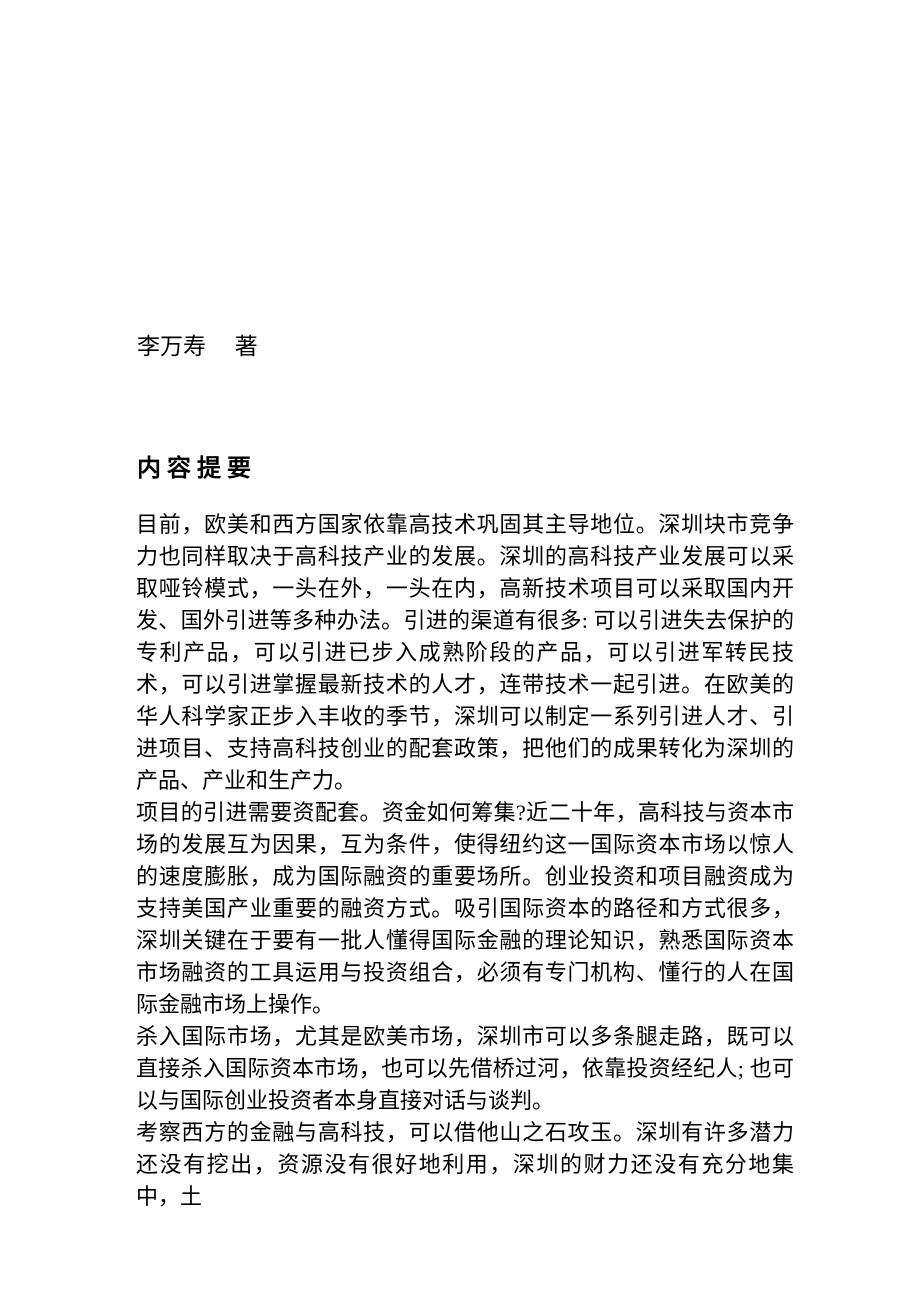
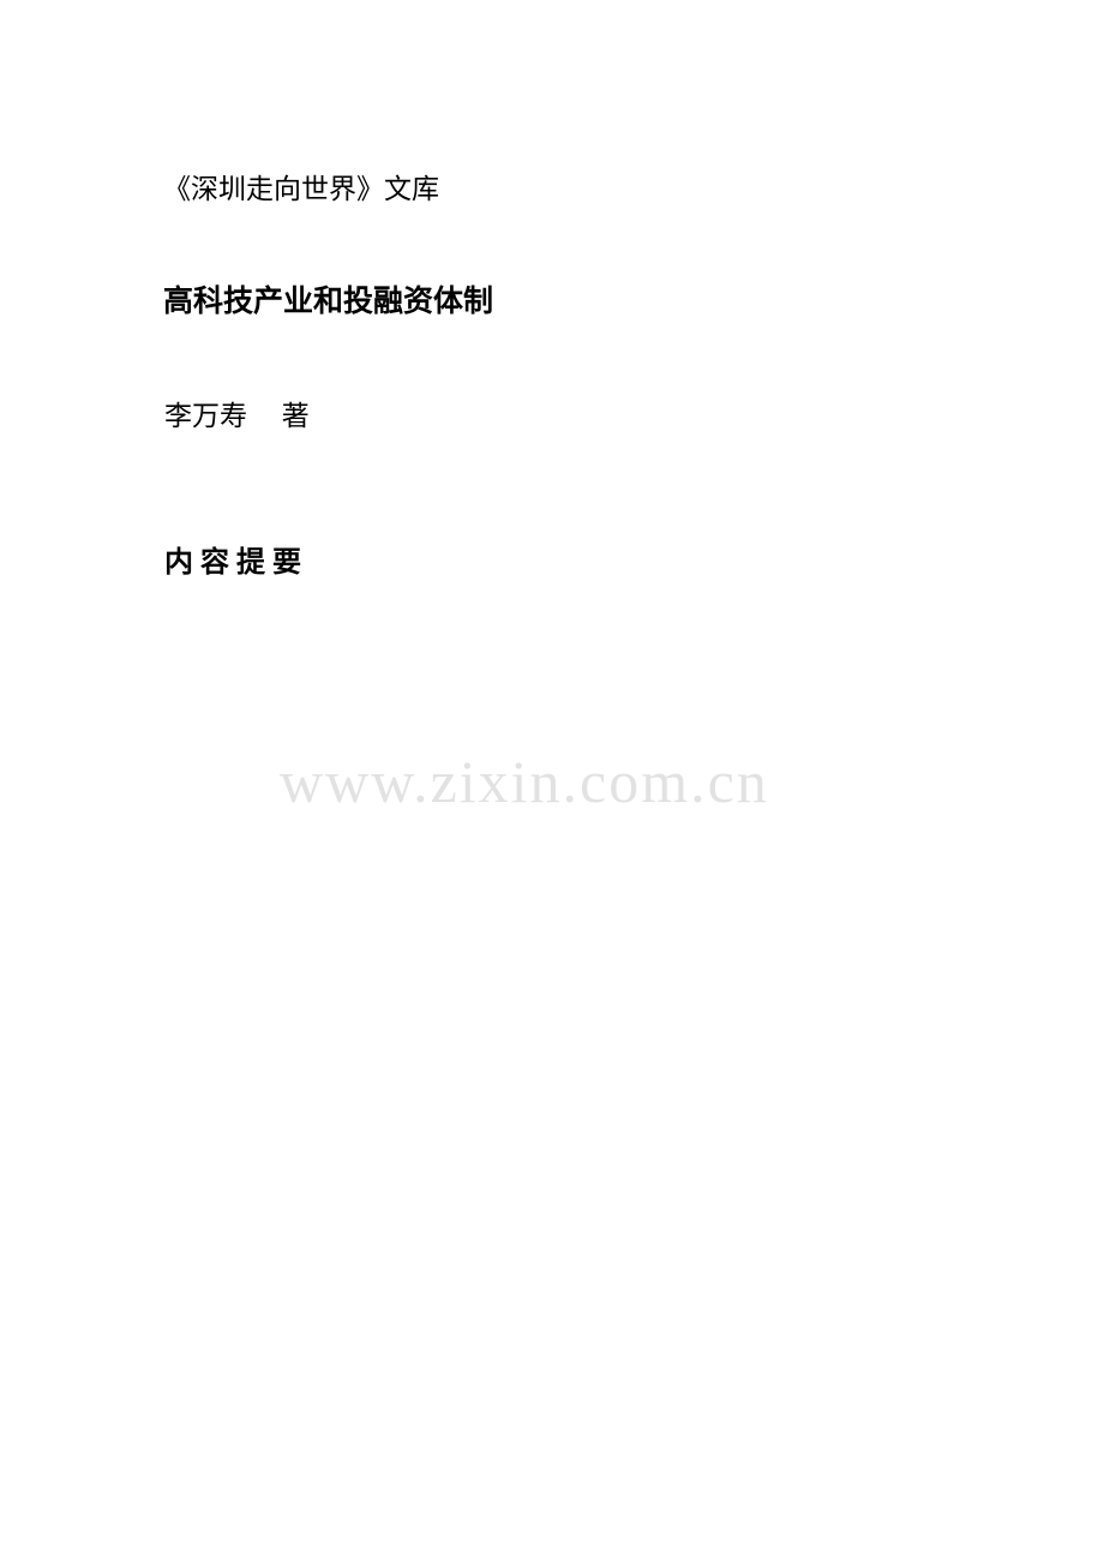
+ www.zixin.com.cn
+ 《深圳走向世界》文库
+ 高科技产业和投融资体制
  李万寿 著
  内 容 提 要
- 目前，欧美和西方国家依靠高技术巩固其主导地位。深圳块市竞争力也同样取决于高科技产业的发展。深圳的高科技产业发展可以采取哑铃模式，一头在外，一头在内，高新技术项目可以采取国内开发、国外引进等多种办法。引进的渠道有很多: 可以引进失去保护的专利产品，可以引进已步入成熟阶段的产品，可以引进军转民技术，可以引进掌握最新技术的人才，连带技术一起引进。在欧美的华人科学家正步入丰收的季节，深圳可以制定一系列引进人才、引进项目、支持高科技创业的配套政策，把他们的成果转化为深圳的产品、产业和生产力。
- 项目的引进需要资配套。资金如何筹集?近二十年，高科技与资本市场的发展互为因果，互为条件，使得纽约这一国际资本市场以惊人的速度膨胀，成为国际融资的重要场所。创业投资和项目融资成为支持美国产业重要的融资方式。吸引国际资本的路径和方式很多，深圳关键在于要有一批人懂得国际金融的理论知识，熟悉国际资本市场融资的工具运用与投资组合，必须有专门机构、懂行的人在国际金融市场上操作。
- 杀入国际市场，尤其是欧美市场，深圳市可以多条腿走路，既可以直接杀入国际资本市场，也可以先借桥过河，依靠投资经纪人; 也可以与国际创业投资者本身直接对话与谈判。
- 考察西方的金融与高科技，可以借他山之石攻玉。深圳有许多潜力还没有挖出，资源没有很好地利用，深圳的财力还没有充分地集中，土
